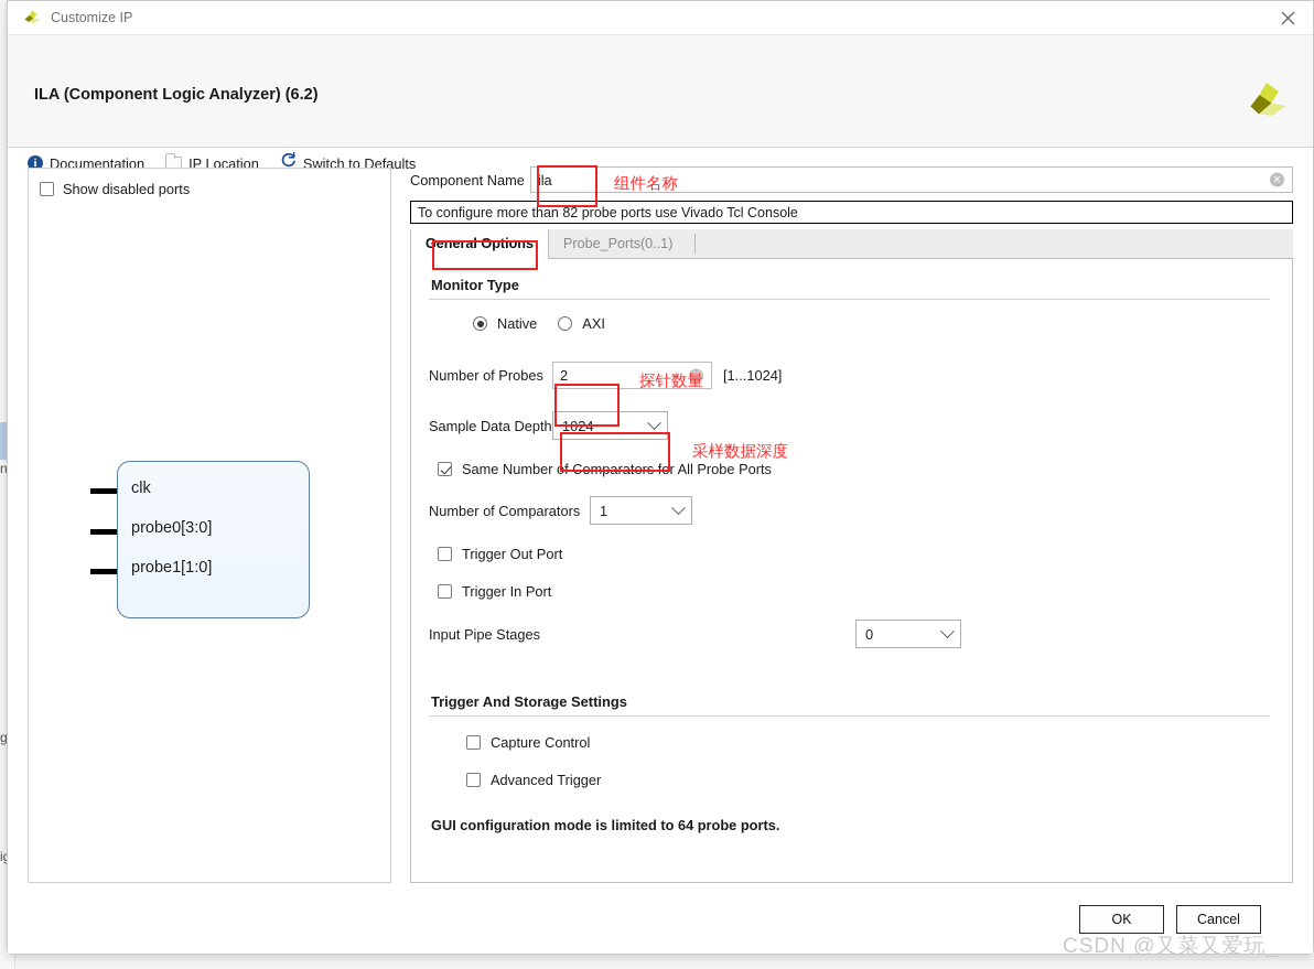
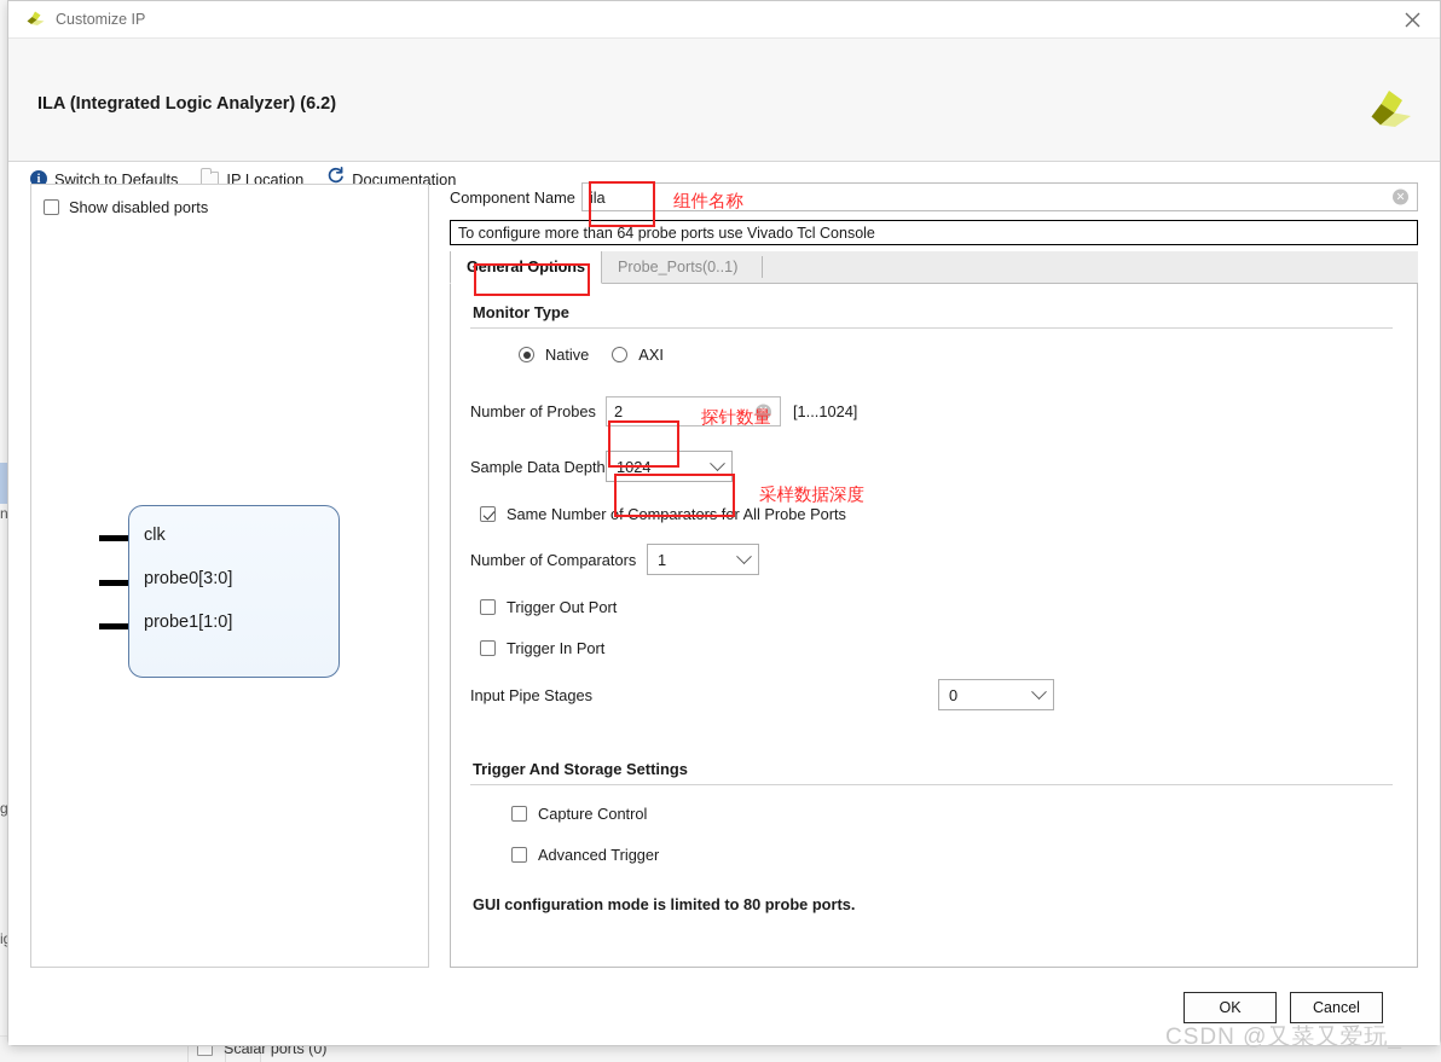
  n
+ Scalar ports (0)
  Customize IP
- ILA (Component Logic Analyzer) (6.2)
+ ILA (Integrated Logic Analyzer) (6.2)
  i
- Documentation
+ Switch to Defaults
  IP Location
- Switch to Defaults
+ Documentation
  Show disabled ports
  clk
  probe0[3:0]
  probe1[1:0]
  Component Name
  ila
- To configure more than 82 probe ports use Vivado Tcl Console
+ To configure more than 64 probe ports use Vivado Tcl Console
  General Options
  Probe_Ports(0..1)
  Monitor Type
  Native
  AXI
  Number of Probes
  2
  [1...1024]
  Sample Data Depth
  1024
  Same Number of Comparators for All Probe Ports
  Number of Comparators
  1
  Trigger Out Port
  Trigger In Port
  Input Pipe Stages
  0
  Trigger And Storage Settings
  Capture Control
  Advanced Trigger
- GUI configuration mode is limited to 64 probe ports.
+ GUI configuration mode is limited to 80 probe ports.
  OK
  Cancel
  组件名称
  探针数量
  采样数据深度
  CSDN @又菜又爱玩_
